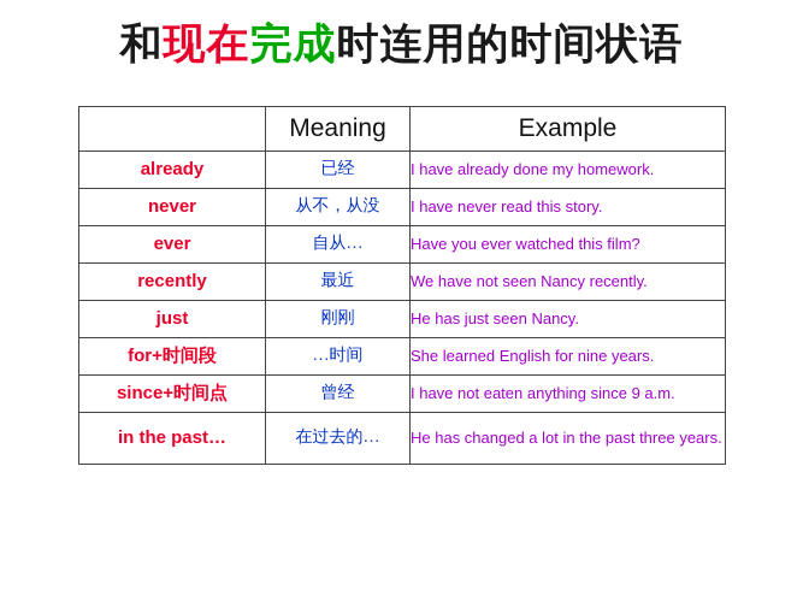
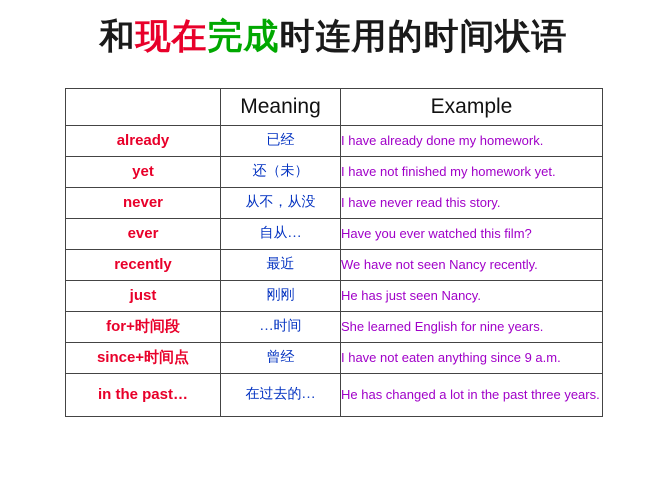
  和现在完成时连用的时间状语
  	Meaning	Example
  already	已经	I have already done my homework.
+ yet	还（未）	I have not finished my homework yet.
  never	从不，从没	I have never read this story.
  ever	自从…	Have you ever watched this film?
  recently	最近	We have not seen Nancy recently.
  just	刚刚	He has just seen Nancy.
  for+时间段	…时间	She learned English for nine years.
  since+时间点	曾经	I have not eaten anything since 9 a.m.
  in the past…	在过去的…	He has changed a lot in the past three years.
